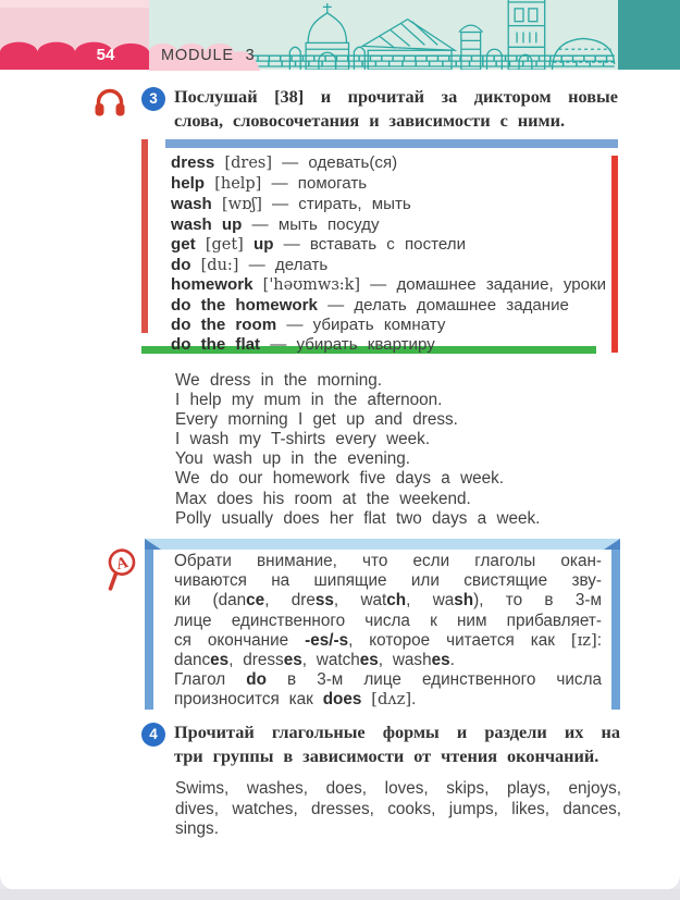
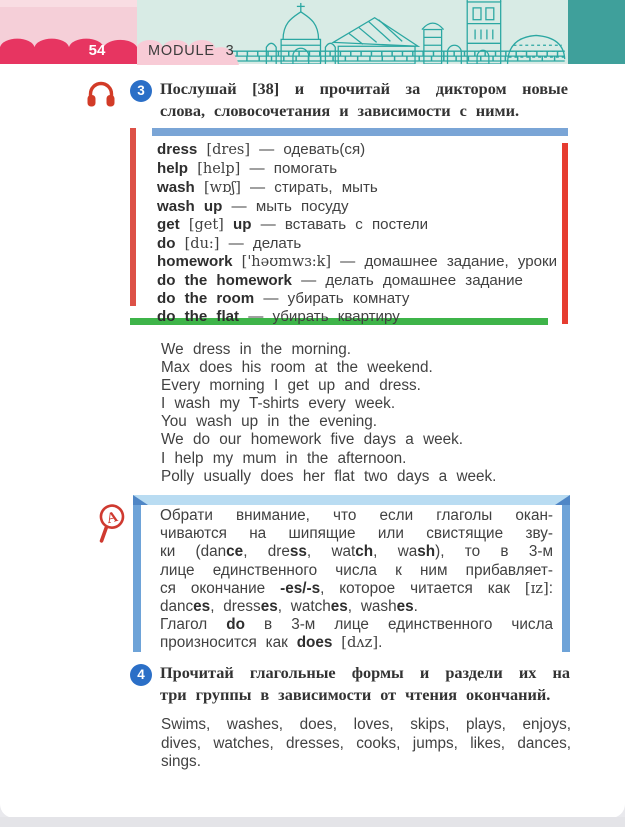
  54
  MODULE 3
  3
  Послушай [38] и прочитай за диктором новые
  слова, словосочетания и зависимости с ними.
  dress [dres] — одевать(ся)
  help [help] — помогать
  wash [wɒʃ] — стирать, мыть
  wash up — мыть посуду
  get [get] up — вставать с постели
  do [du:] — делать
  homework ['həʊmwɜ:k] — домашнее задание, уроки
  do the homework — делать домашнее задание
  do the room — убирать комнату
  do the flat — убирать квартиру
  We dress in the morning.
- I help my mum in the afternoon.
+ Max does his room at the weekend.
  Every morning I get up and dress.
  I wash my T-shirts every week.
  You wash up in the evening.
  We do our homework five days a week.
- Max does his room at the weekend.
+ I help my mum in the afternoon.
  Polly usually does her flat two days a week.
  Обрати внимание, что если глаголы окан-
  чиваются на шипящие или свистящие зву-
  ки (dance, dress, watch, wash), то в 3-м
  лице единственного числа к ним прибавляет-
  ся окончание -es/-s, которое читается как [ɪz]:
  dances, dresses, watches, washes.
  Глагол do в 3-м лице единственного числа
  произносится как does [dʌz].
  4
  Прочитай глагольные формы и раздели их на
  три группы в зависимости от чтения окончаний.
  Swims, washes, does, loves, skips, plays, enjoys,
  dives, watches, dresses, cooks, jumps, likes, dances,
  sings.
